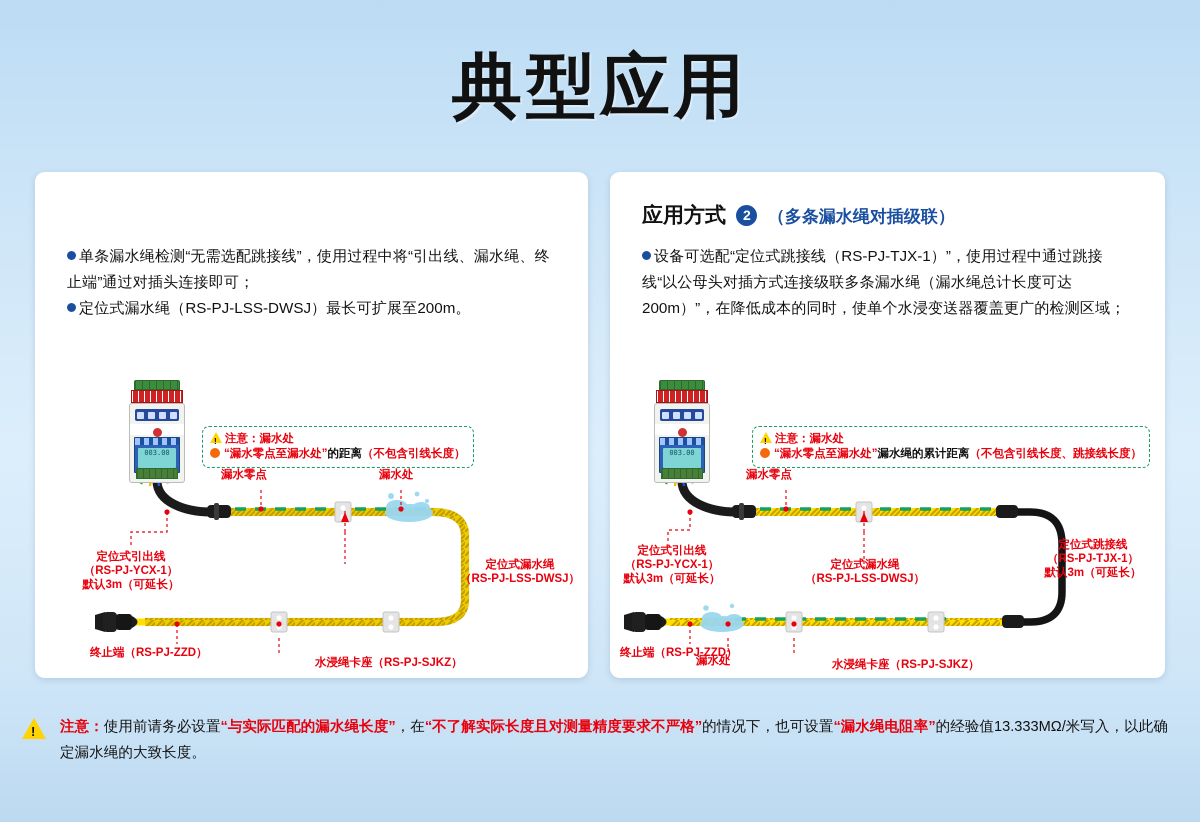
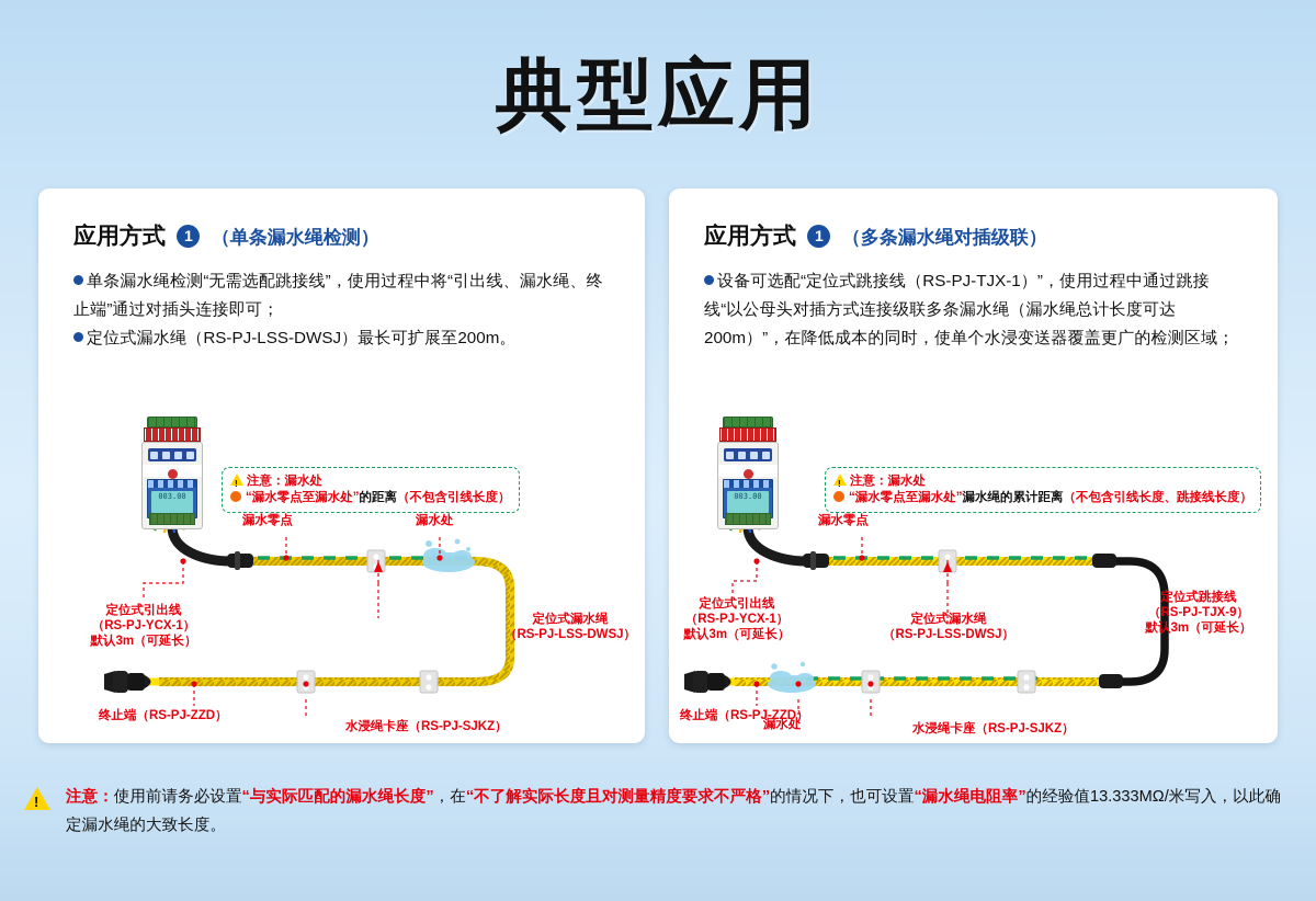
  典型应用
+ 应用方式 1 （单条漏水绳检测）
  单条漏水绳检测“无需选配跳接线”，使用过程中将“引出线、漏水绳、终止端”通过对插头连接即可；
  定位式漏水绳（RS-PJ-LSS-DWSJ）最长可扩展至200m。
  003.00
  注意：漏水处
  “漏水零点至漏水处”的距离（不包含引线长度）
  漏水零点
  漏水处
  定位式引出线
  （RS-PJ-YCX-1）
  默认3m（可延长）
  终止端（RS-PJ-ZZD）
  定位式漏水绳
  （RS-PJ-LSS-DWSJ）
  水浸绳卡座（RS-PJ-SJKZ）
- 应用方式 2 （多条漏水绳对插级联）
+ 应用方式 1 （多条漏水绳对插级联）
  设备可选配“定位式跳接线（RS-PJ-TJX-1）”，使用过程中通过跳接线“以公母头对插方式连接级联多条漏水绳（漏水绳总计长度可达200m）”，在降低成本的同时，使单个水浸变送器覆盖更广的检测区域；
  003.00
  注意：漏水处
  “漏水零点至漏水处”漏水绳的累计距离（不包含引线长度、跳接线长度）
  漏水零点
  定位式引出线
  （RS-PJ-YCX-1）
  默认3m（可延长）
  终止端（RS-PJ-ZZD）
  定位式漏水绳
  （RS-PJ-LSS-DWSJ）
  定位式跳接线
- （RS-PJ-TJX-1）
+ （RS-PJ-TJX-9）
  默认3m（可延长）
  漏水处
  水浸绳卡座（RS-PJ-SJKZ）
  注意：使用前请务必设置“与实际匹配的漏水绳长度”，在“不了解实际长度且对测量精度要求不严格”的情况下，也可设置“漏水绳电阻率”的经验值13.333MΩ/米写入，以此确定漏水绳的大致长度。
